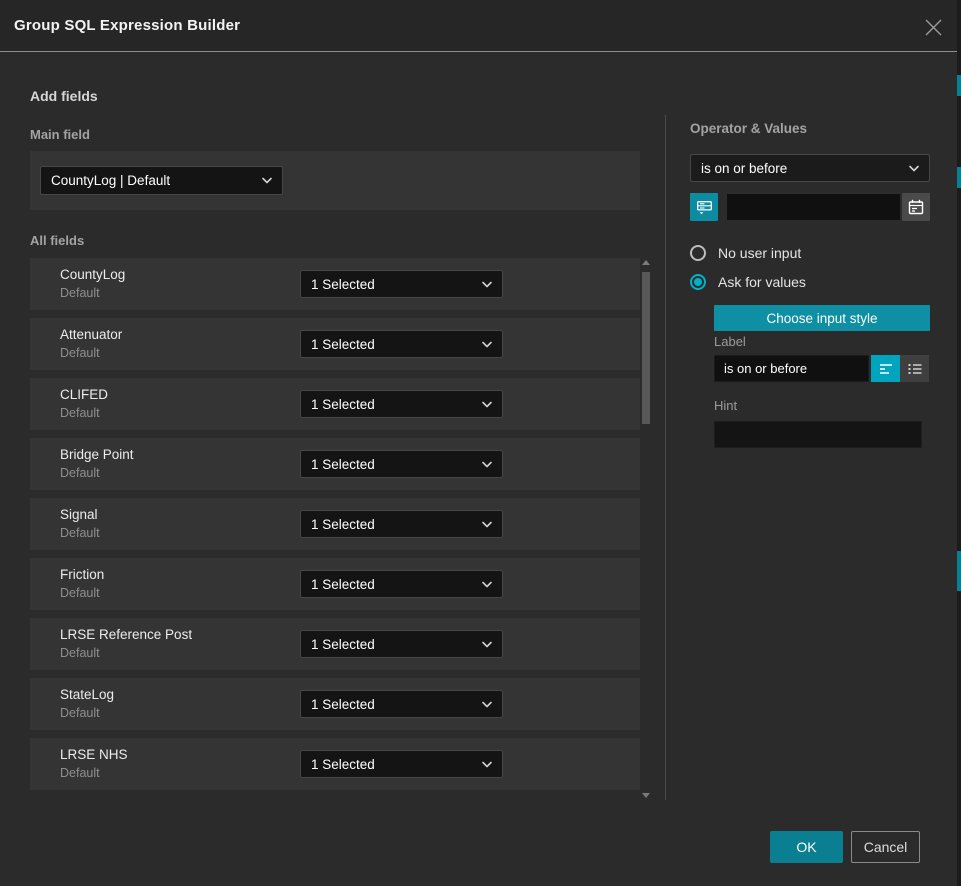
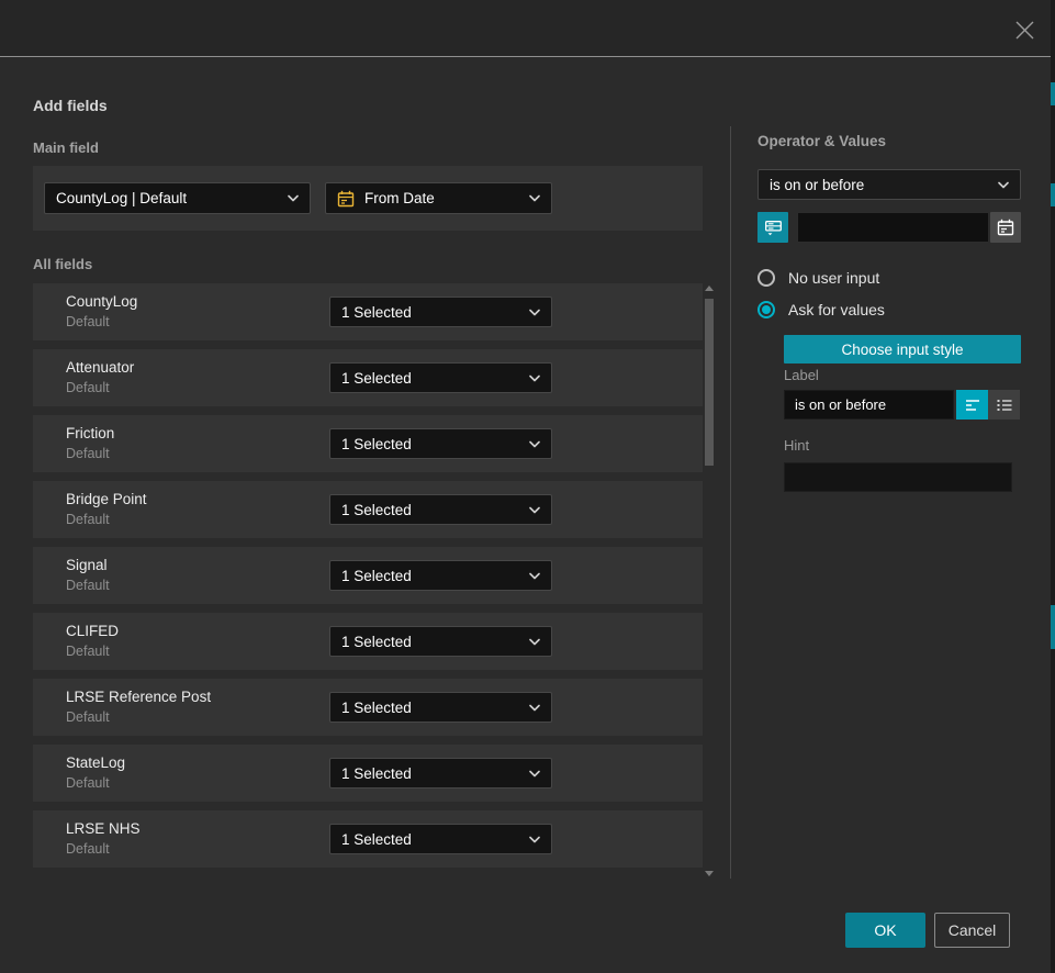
- Group SQL Expression Builder
  Add fields
  Main field
  CountyLog | Default
+ From Date
  All fields
  CountyLog
  Default
  1 Selected
  Attenuator
  Default
  1 Selected
- CLIFED
+ Friction
  Default
  1 Selected
  Bridge Point
  Default
  1 Selected
  Signal
  Default
  1 Selected
- Friction
+ CLIFED
  Default
  1 Selected
  LRSE Reference Post
  Default
  1 Selected
  StateLog
  Default
  1 Selected
  LRSE NHS
  Default
  1 Selected
  Operator & Values
  is on or before
  No user input
  Ask for values
  Choose input style
  Label
  is on or before
  Hint
  OK
  Cancel
